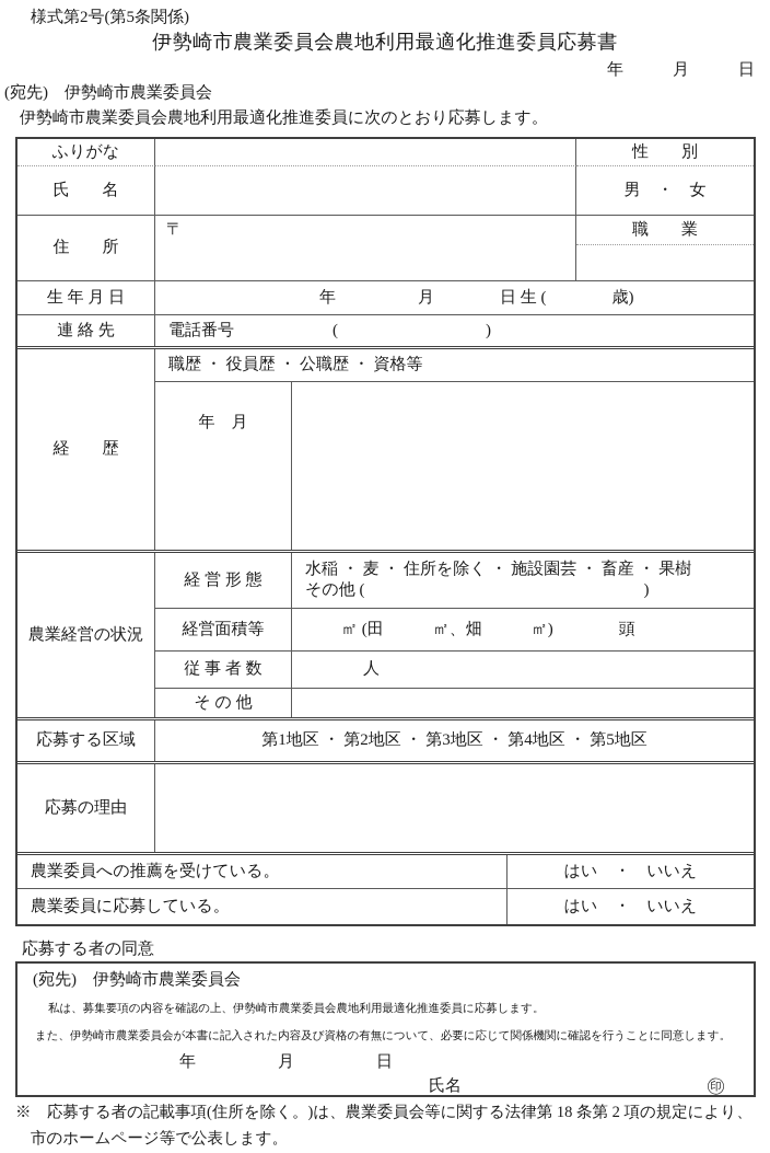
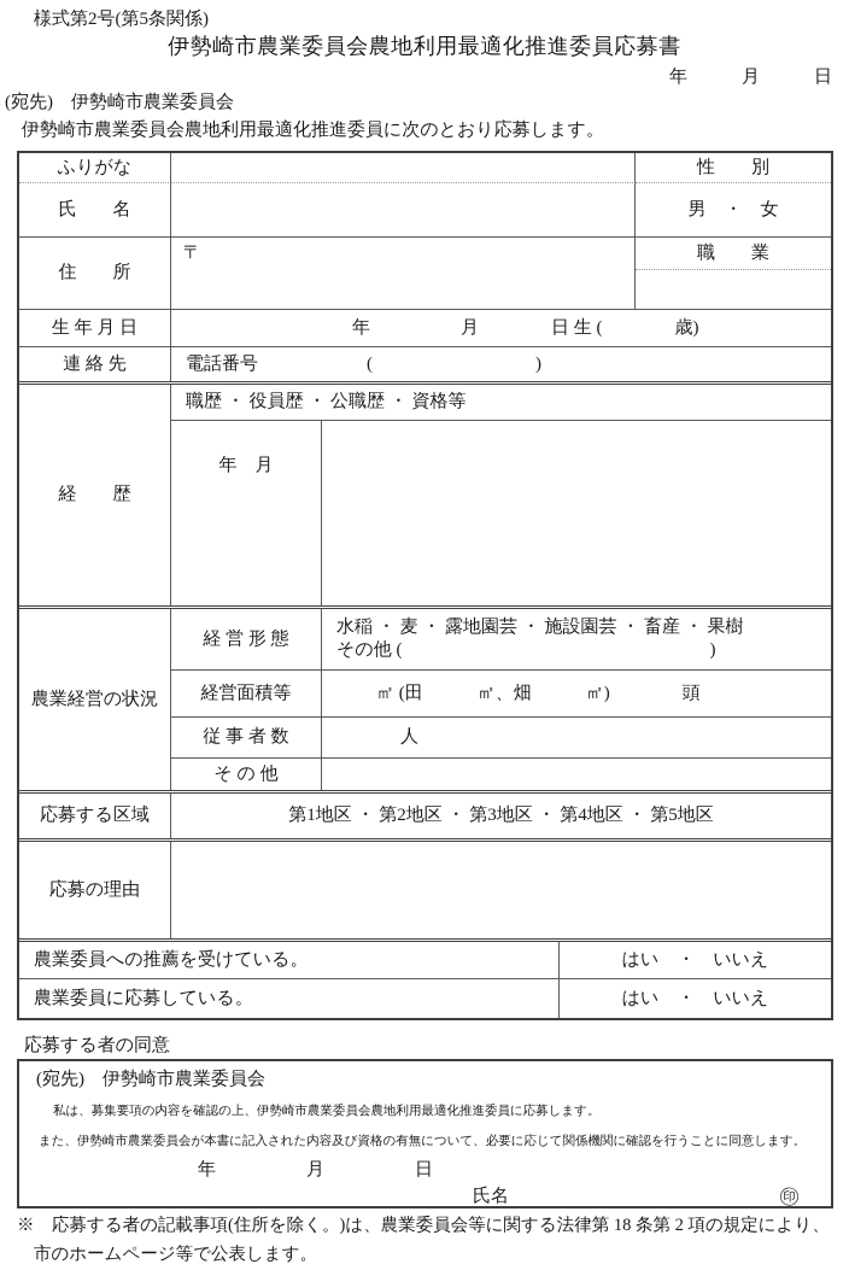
  様式第2号(第5条関係)
  伊勢崎市農業委員会農地利用最適化推進委員応募書
  年 月 日
  (宛先) 伊勢崎市農業委員会
  伊勢崎市農業委員会農地利用最適化推進委員に次のとおり応募します。
  ふりがな
  性 別
  氏 名
  男 ・ 女
  住 所
  〒
  職 業
  生 年 月 日
  年 月 日 生 ( 歳)
  連 絡 先
  電話番号 ( )
  経 歴
  職歴 ・ 役員歴 ・ 公職歴 ・ 資格等
  年 月
  農業経営の状況
  経 営 形 態
- 水稲 ・ 麦 ・ 住所を除く ・ 施設園芸 ・ 畜産 ・ 果樹
+ 水稲 ・ 麦 ・ 露地園芸 ・ 施設園芸 ・ 畜産 ・ 果樹
  その他 ( )
  経営面積等
  ㎡ (田 ㎡、畑 ㎡) 頭
  従 事 者 数
  人
  そ の 他
  応募する区域
  第1地区 ・ 第2地区 ・ 第3地区 ・ 第4地区 ・ 第5地区
  応募の理由
  農業委員への推薦を受けている。
  はい ・ いいえ
  農業委員に応募している。
  はい ・ いいえ
  応募する者の同意
  (宛先) 伊勢崎市農業委員会
  私は、募集要項の内容を確認の上、伊勢崎市農業委員会農地利用最適化推進委員に応募します。
  また、伊勢崎市農業委員会が本書に記入された内容及び資格の有無について、必要に応じて関係機関に確認を行うことに同意します。
  年 月 日
  氏名
  ㊞
  ※ 応募する者の記載事項(住所を除く。)は、農業委員会等に関する法律第 18 条第 2 項の規定により、
  市のホームページ等で公表します。
